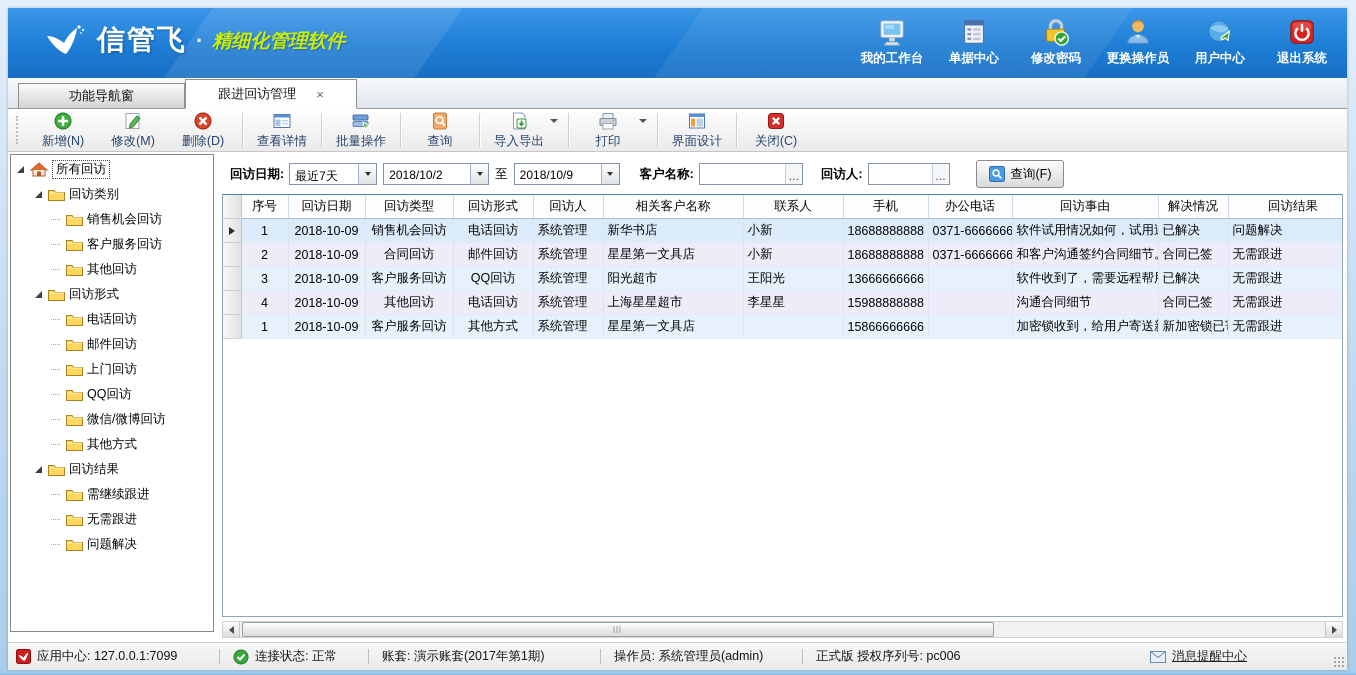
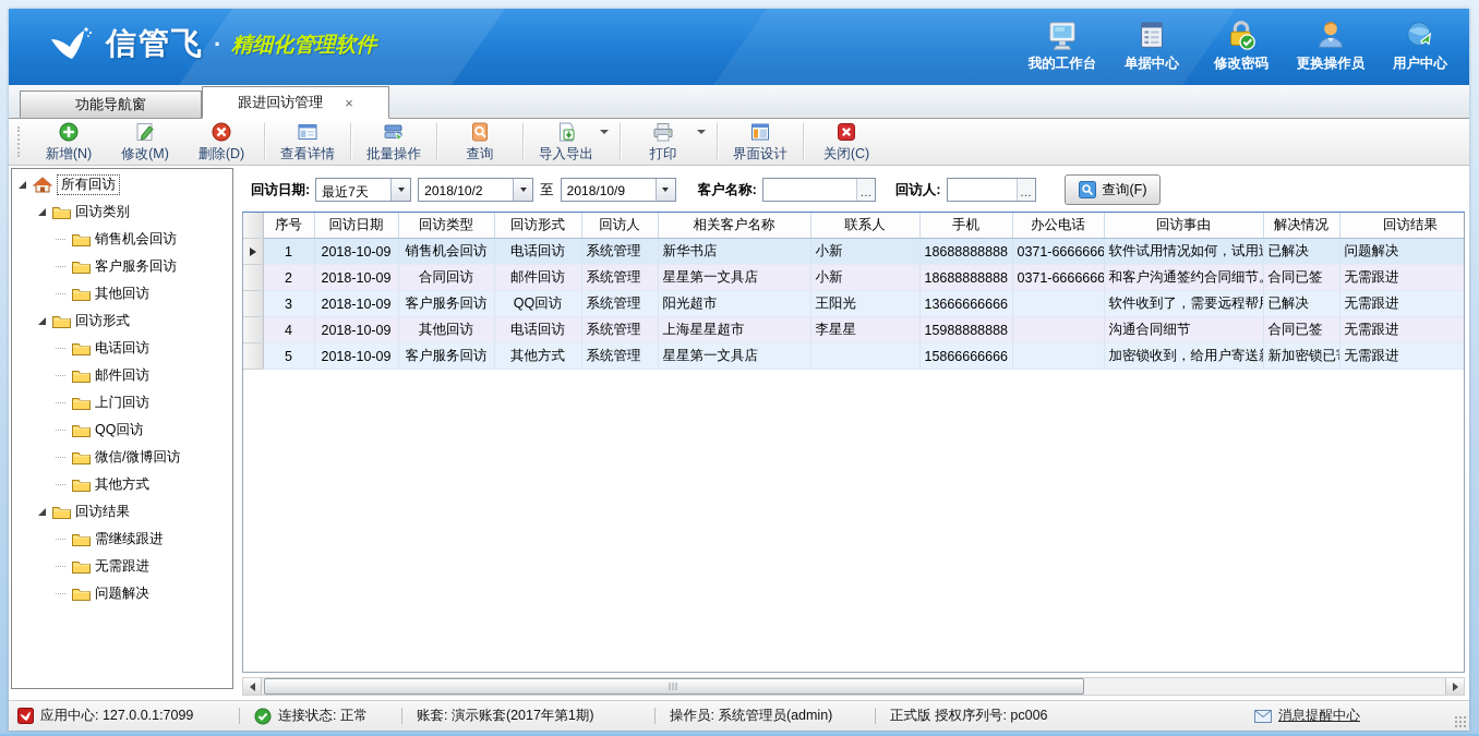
  信管飞
  ·
  精细化管理软件
  我的工作台
  单据中心
  修改密码
  更换操作员
  用户中心
- 退出系统
  功能导航窗
  跟进回访管理
  ×
  新增(N)
  修改(M)
  删除(D)
  查看详情
  批量操作
  查询
  导入导出
  打印
  界面设计
  关闭(C)
  所有回访
  回访类别
  销售机会回访
  客户服务回访
  其他回访
  回访形式
  电话回访
  邮件回访
  上门回访
  QQ回访
  微信/微博回访
  其他方式
  回访结果
  需继续跟进
  无需跟进
  问题解决
  回访日期:
  最近7天
  2018/10/2
  至
  2018/10/9
  客户名称:
  …
  回访人:
  …
  查询(F)
  	序号	回访日期	回访类型	回访形式	回访人	相关客户名称	联系人	手机	办公电话	回访事由	解决情况	回访结果
  	1	2018-10-09	销售机会回访	电话回访	系统管理	新华书店	小新	18688888888	0371-6666666	软件试用情况如何，试用	已解决	问题解决
  	2	2018-10-09	合同回访	邮件回访	系统管理	星星第一文具店	小新	18688888888	0371-6666666	和客户沟通签约合同细节	合同已签	无需跟进
  	3	2018-10-09	客户服务回访	QQ回访	系统管理	阳光超市	王阳光	13666666666		软件收到了，需要远程帮	已解决	无需跟进
  	4	2018-10-09	其他回访	电话回访	系统管理	上海星星超市	李星星	15988888888		沟通合同细节	合同已签	无需跟进
- 	1	2018-10-09	客户服务回访	其他方式	系统管理	星星第一文具店		15866666666		加密锁收到，给用户寄送	新加密锁已	无需跟进
+ 	5	2018-10-09	客户服务回访	其他方式	系统管理	星星第一文具店		15866666666		加密锁收到，给用户寄送	新加密锁已	无需跟进
  应用中心: 127.0.0.1:7099
  连接状态: 正常
  账套: 演示账套(2017年第1期)
  操作员: 系统管理员(admin)
  正式版 授权序列号: pc006
  消息提醒中心
